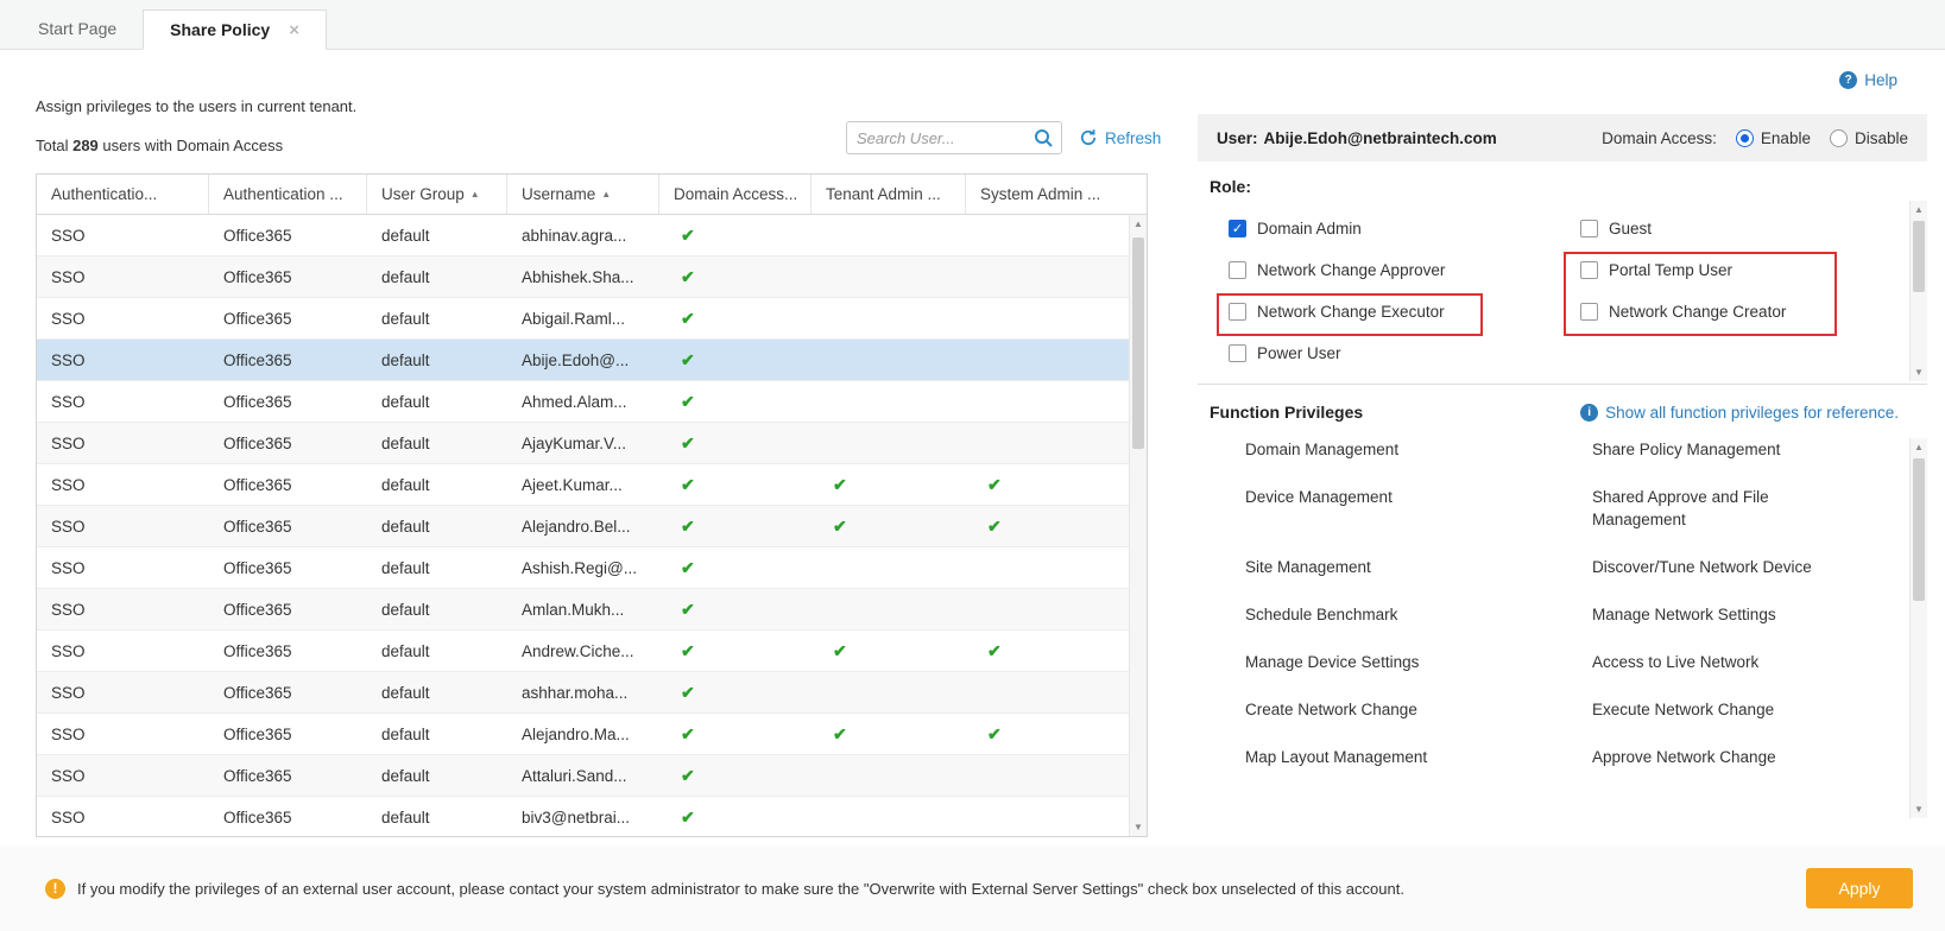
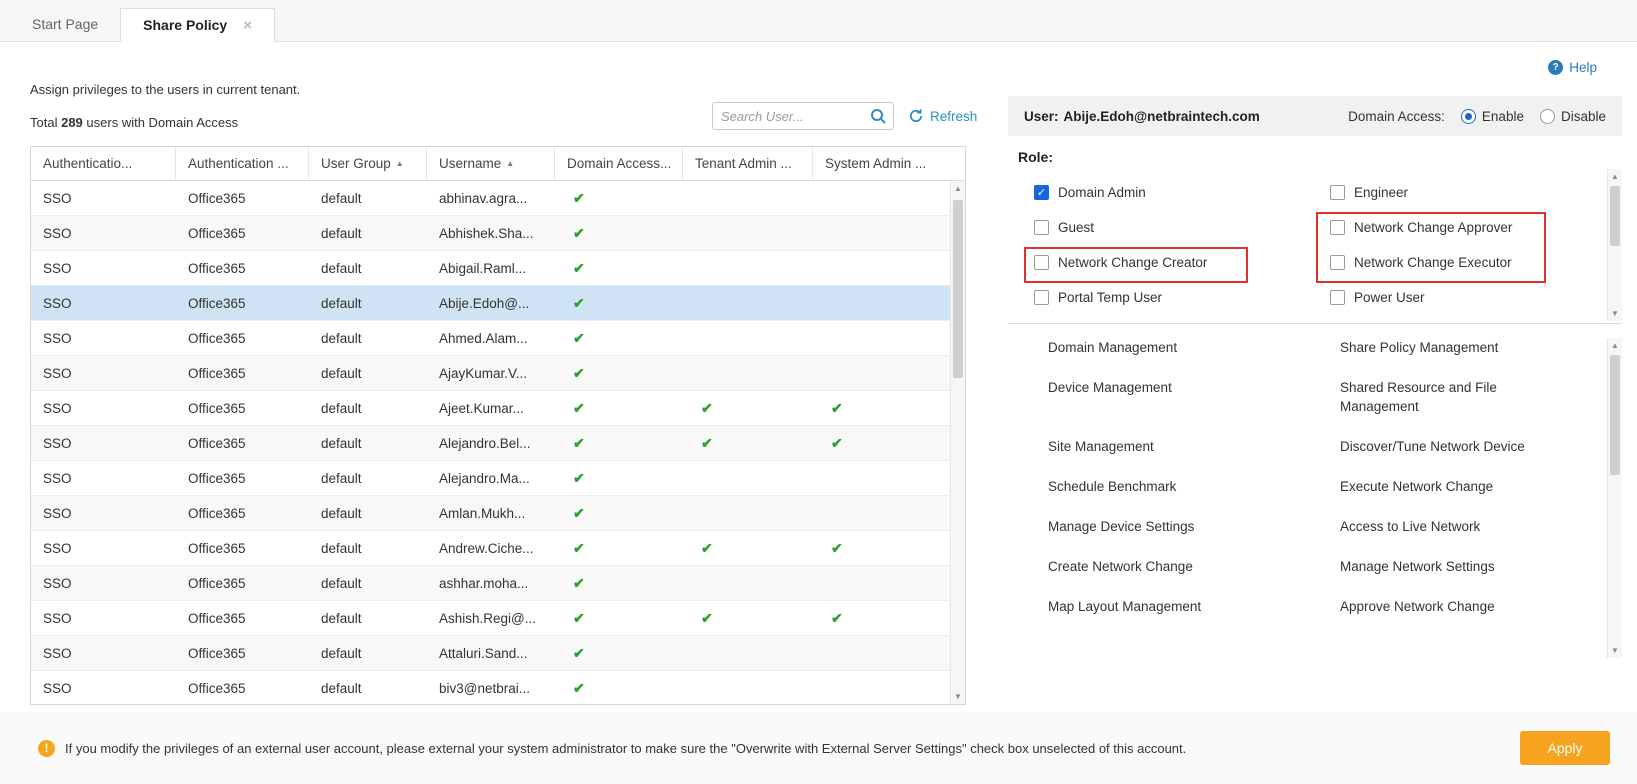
  Start Page
  Share Policy
  ×
  ?
  Help
  Assign privileges to the users in current tenant.
  Total 289 users with Domain Access
  Search User...
  Refresh
  Authenticatio...
  Authentication ...
  User Group
  ▲
  Username
  ▲
  Domain Access...
  Tenant Admin ...
  System Admin ...
  SSO
  Office365
  default
  abhinav.agra...
  ✔
  SSO
  Office365
  default
  Abhishek.Sha...
  ✔
  SSO
  Office365
  default
  Abigail.Raml...
  ✔
  SSO
  Office365
  default
  Abije.Edoh@...
  ✔
  SSO
  Office365
  default
  Ahmed.Alam...
  ✔
  SSO
  Office365
  default
  AjayKumar.V...
  ✔
  SSO
  Office365
  default
  Ajeet.Kumar...
  ✔
  ✔
  ✔
  SSO
  Office365
  default
  Alejandro.Bel...
  ✔
  ✔
  ✔
  SSO
  Office365
  default
- Ashish.Regi@...
+ Alejandro.Ma...
  ✔
  SSO
  Office365
  default
  Amlan.Mukh...
  ✔
  SSO
  Office365
  default
  Andrew.Ciche...
  ✔
  ✔
  ✔
  SSO
  Office365
  default
  ashhar.moha...
  ✔
  SSO
  Office365
  default
- Alejandro.Ma...
+ Ashish.Regi@...
  ✔
  ✔
  ✔
  SSO
  Office365
  default
  Attaluri.Sand...
  ✔
  SSO
  Office365
  default
  biv3@netbrai...
  ✔
  ▲
  ▼
  User: Abije.Edoh@netbraintech.com
  Domain Access:
  Enable
  Disable
  Role:
  ✓
  Domain Admin
+ Engineer
  Guest
  Network Change Approver
- Portal Temp User
+ Network Change Creator
  Network Change Executor
- Network Change Creator
+ Portal Temp User
  Power User
  ▲
  ▼
- Function Privileges
- i
- Show all function privileges for reference.
  Domain Management
  Share Policy Management
  Device Management
- Shared Approve and File Management
+ Shared Resource and File Management
  Site Management
  Discover/Tune Network Device
  Schedule Benchmark
- Manage Network Settings
+ Execute Network Change
  Manage Device Settings
  Access to Live Network
  Create Network Change
- Execute Network Change
+ Manage Network Settings
  Map Layout Management
  Approve Network Change
  ▲
  ▼
  !
- If you modify the privileges of an external user account, please contact your system administrator to make sure the "Overwrite with External Server Settings" check box unselected of this account.
+ If you modify the privileges of an external user account, please external your system administrator to make sure the "Overwrite with External Server Settings" check box unselected of this account.
  Apply
